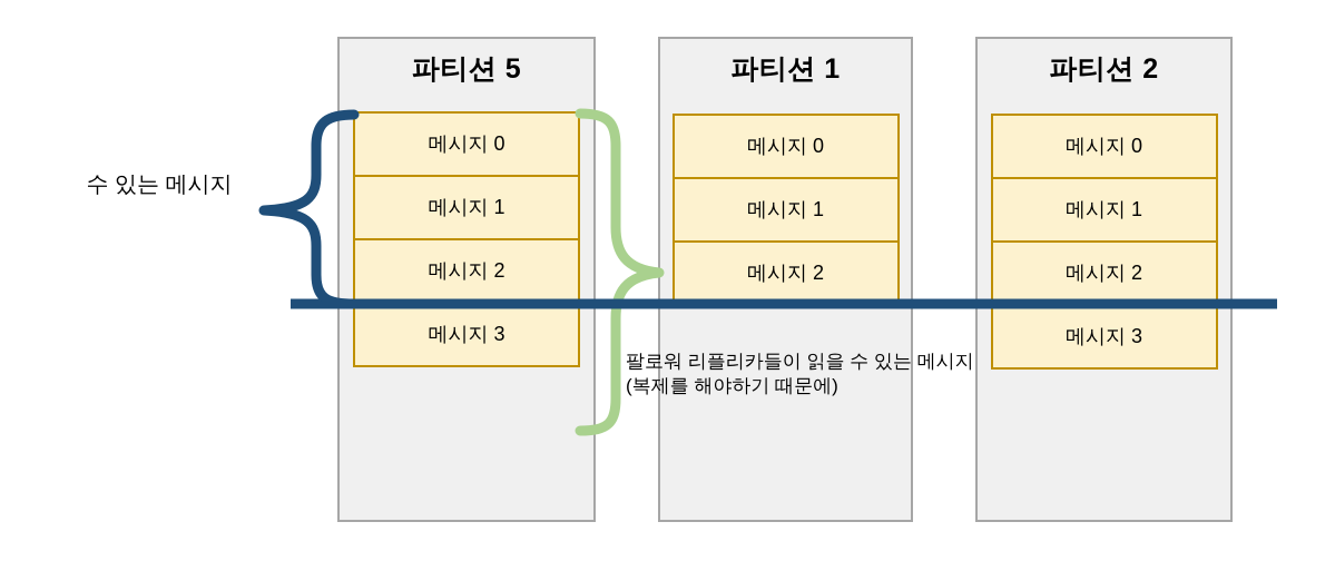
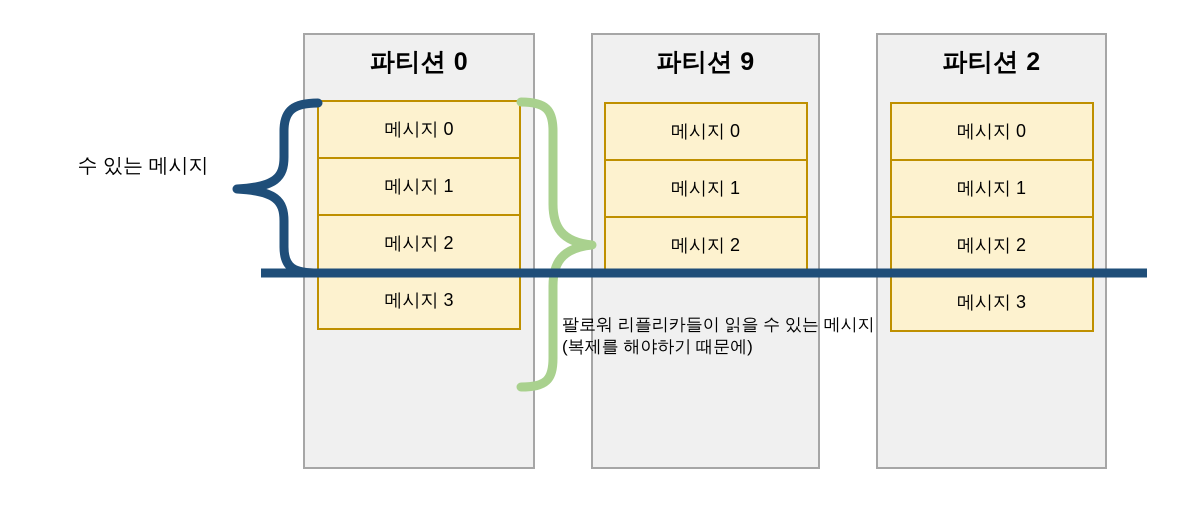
- 파티션 5
+ 파티션 0
  메시지 0
  메시지 1
  메시지 2
  메시지 3
- 파티션 1
+ 파티션 9
  메시지 0
  메시지 1
  메시지 2
  파티션 2
  메시지 0
  메시지 1
  메시지 2
  메시지 3
  수 있는 메시지
  팔로워 리플리카들이 읽을 수 있는 메시지
  (복제를 해야하기 때문에)
